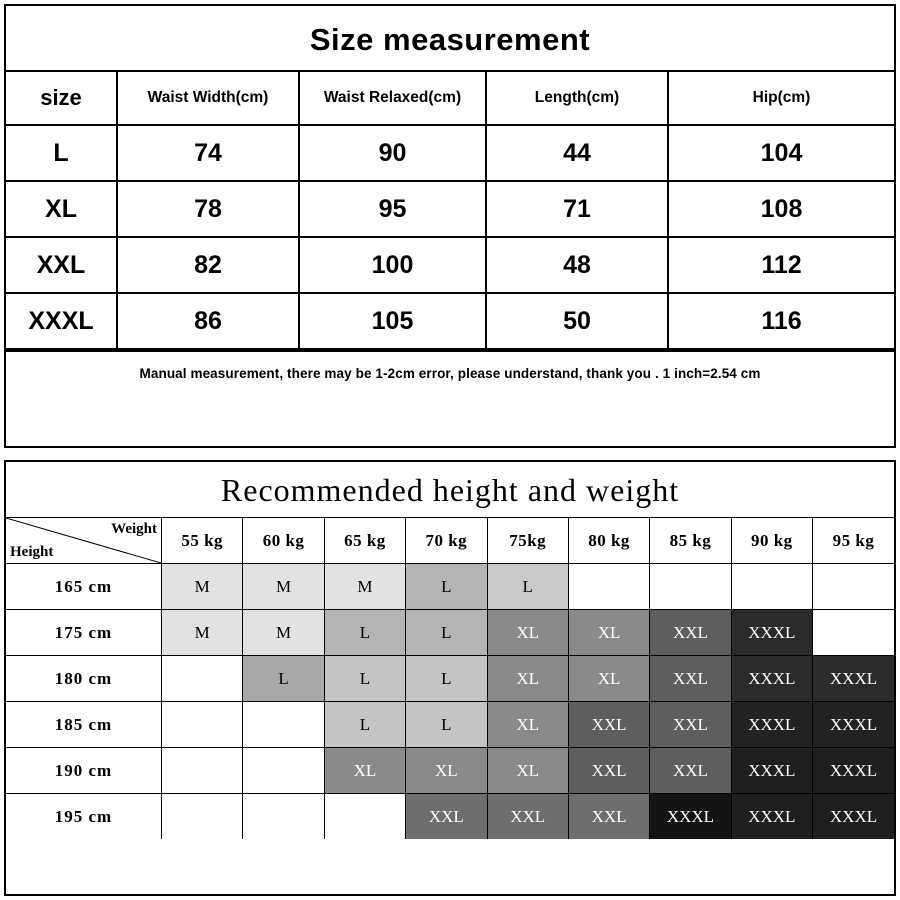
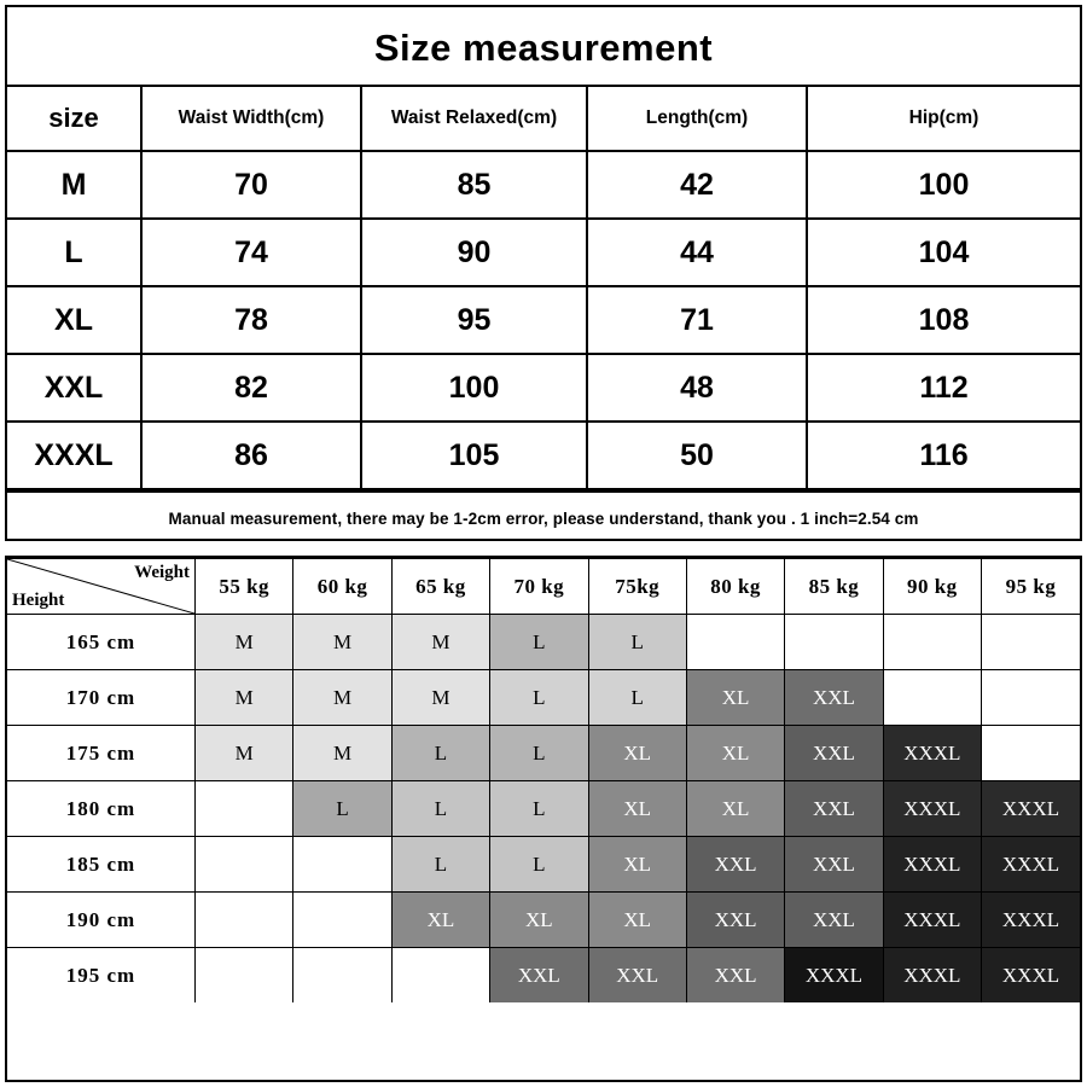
  Size measurement
  size	Waist Width(cm)	Waist Relaxed(cm)	Length(cm)	Hip(cm)
+ M	70	85	42	100
  L	74	90	44	104
  XL	78	95	71	108
  XXL	82	100	48	112
  XXXL	86	105	50	116
  Manual measurement, there may be 1-2cm error, please understand, thank you . 1 inch=2.54 cm
- Recommended height and weight
  Weight Height	55 kg	60 kg	65 kg	70 kg	75kg	80 kg	85 kg	90 kg	95 kg
  165 cm	M	M	M	L	L
+ 170 cm	M	M	M	L	L	XL	XXL
  175 cm	M	M	L	L	XL	XL	XXL	XXXL
  180 cm		L	L	L	XL	XL	XXL	XXXL	XXXL
  185 cm			L	L	XL	XXL	XXL	XXXL	XXXL
  190 cm			XL	XL	XL	XXL	XXL	XXXL	XXXL
  195 cm				XXL	XXL	XXL	XXXL	XXXL	XXXL
